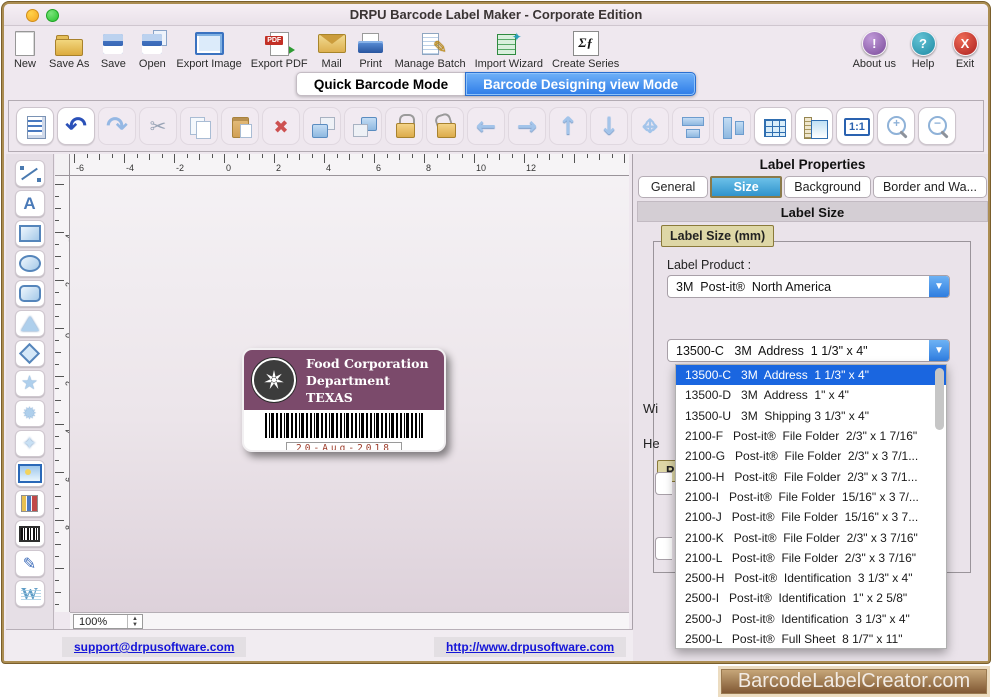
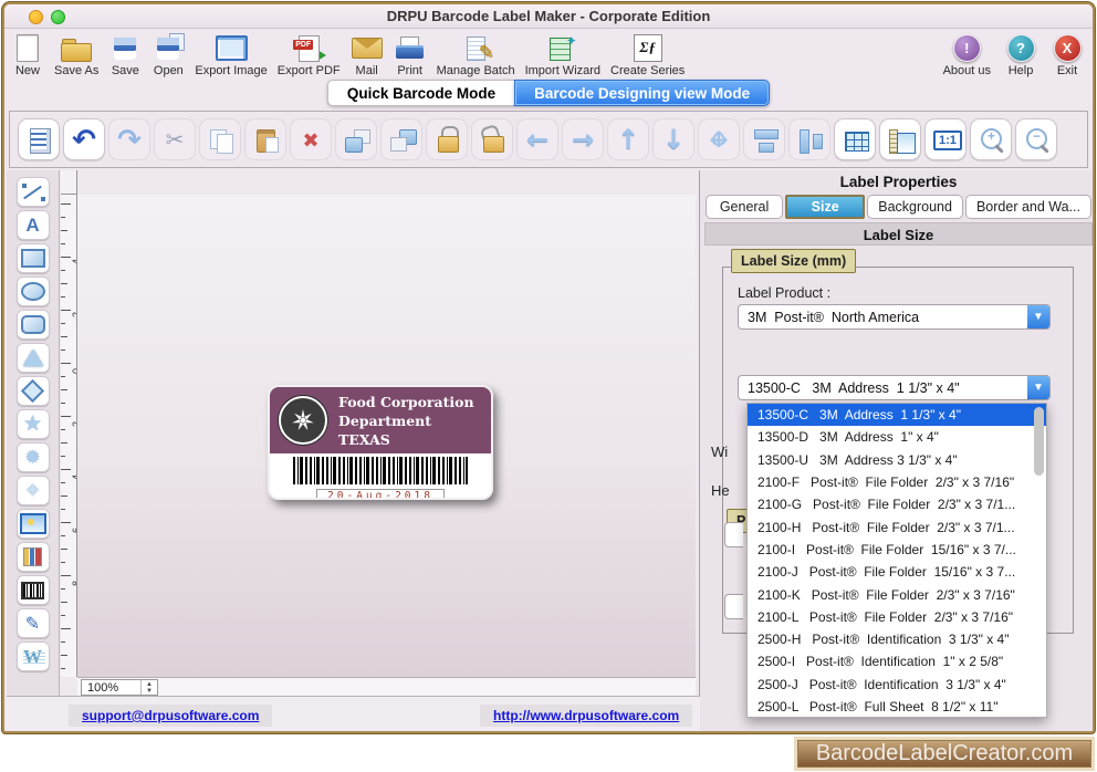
  DRPU Barcode Label Maker - Corporate Edition
  New
  Save As
  Save
  Open
  Export Image
  Export PDF
  Mail
  Print
  Manage Batch
  Import Wizard
  Create Series
  About us
  Help
  Exit
  Quick Barcode Mode
  Barcode Designing view Mode
- -6
- -4
- -2
- 0
- 2
- 4
- 6
- 8
- 10
- 12
  Food Corporation
  Department
  TEXAS
  20-Aug-2018
  100%
  Label Properties
  General
  Size
  Background
  Border and Wa...
  Label Size
  Label Size (mm)
  Label Product :
  3M Post-it® North America
  ▼
  13500-C 3M Address 1 1/3" x 4"
  ▼
  Wi
  He
  13500-C 3M Address 1 1/3" x 4"
  13500-D 3M Address 1" x 4"
- 13500-U 3M Shipping 3 1/3" x 4"
+ 13500-U 3M Address 3 1/3" x 4"
- 2100-F Post-it® File Folder 2/3" x 1 7/16"
+ 2100-F Post-it® File Folder 2/3" x 3 7/16"
  2100-G Post-it® File Folder 2/3" x 3 7/1...
  2100-H Post-it® File Folder 2/3" x 3 7/1...
  2100-I Post-it® File Folder 15/16" x 3 7/...
  2100-J Post-it® File Folder 15/16" x 3 7...
  2100-K Post-it® File Folder 2/3" x 3 7/16"
  2100-L Post-it® File Folder 2/3" x 3 7/16"
  2500-H Post-it® Identification 3 1/3" x 4"
  2500-I Post-it® Identification 1" x 2 5/8"
  2500-J Post-it® Identification 3 1/3" x 4"
- 2500-L Post-it® Full Sheet 8 1/7" x 11"
+ 2500-L Post-it® Full Sheet 8 1/2" x 11"
  support@drpusoftware.com
  http://www.drpusoftware.com
  BarcodeLabelCreator.com
